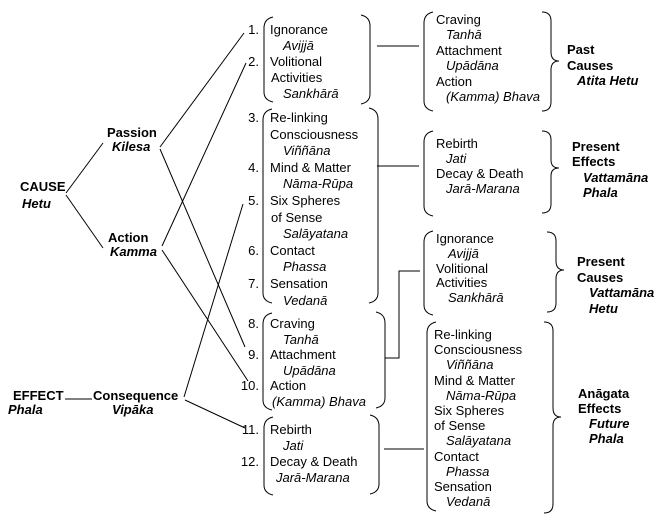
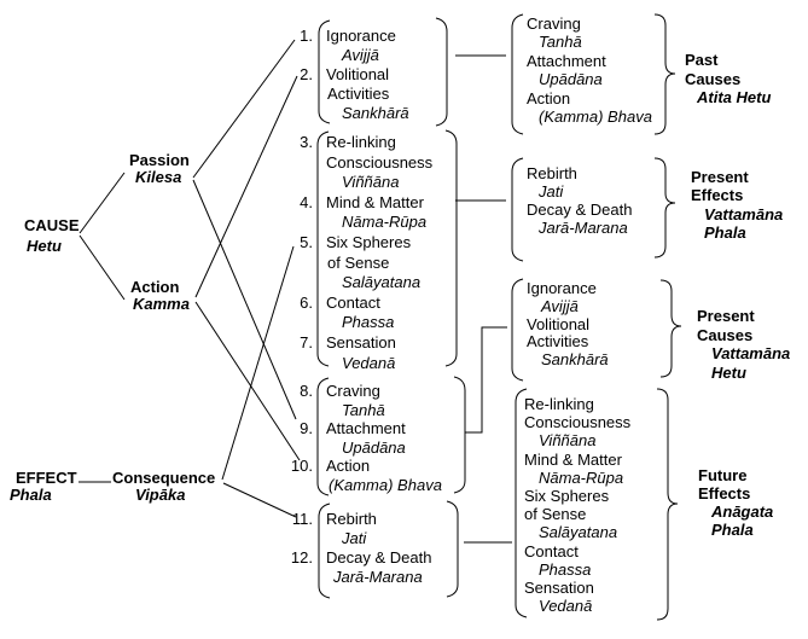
  CAUSE
  Hetu
  Passion
  Kilesa
  Action
  Kamma
  EFFECT
  Phala
  Consequence
  Vipāka
  1.
  Ignorance
  Avijjā
  2.
  Volitional
  Activities
  Sankhārā
  3.
  Re-linking
  Consciousness
  Viññāna
  4.
  Mind & Matter
  Nāma-Rūpa
  5.
  Six Spheres
  of Sense
  Salāyatana
  6.
  Contact
  Phassa
  7.
  Sensation
  Vedanā
  8.
  Craving
  Tanhā
  9.
  Attachment
  Upādāna
  10.
  Action
  (Kamma) Bhava
  11.
  Rebirth
  Jati
  12.
  Decay & Death
  Jarā-Marana
  Craving
  Tanhā
  Attachment
  Upādāna
  Action
  (Kamma) Bhava
  Rebirth
  Jati
  Decay & Death
  Jarā-Marana
  Ignorance
  Avijjā
  Volitional
  Activities
  Sankhārā
  Re-linking
  Consciousness
  Viññāna
  Mind & Matter
  Nāma-Rūpa
  Six Spheres
  of Sense
  Salāyatana
  Contact
  Phassa
  Sensation
  Vedanā
  Past
  Causes
  Atita Hetu
  Present
  Effects
  Vattamāna
  Phala
  Present
  Causes
  Vattamāna
  Hetu
- Anāgata
+ Future
  Effects
- Future
+ Anāgata
  Phala
